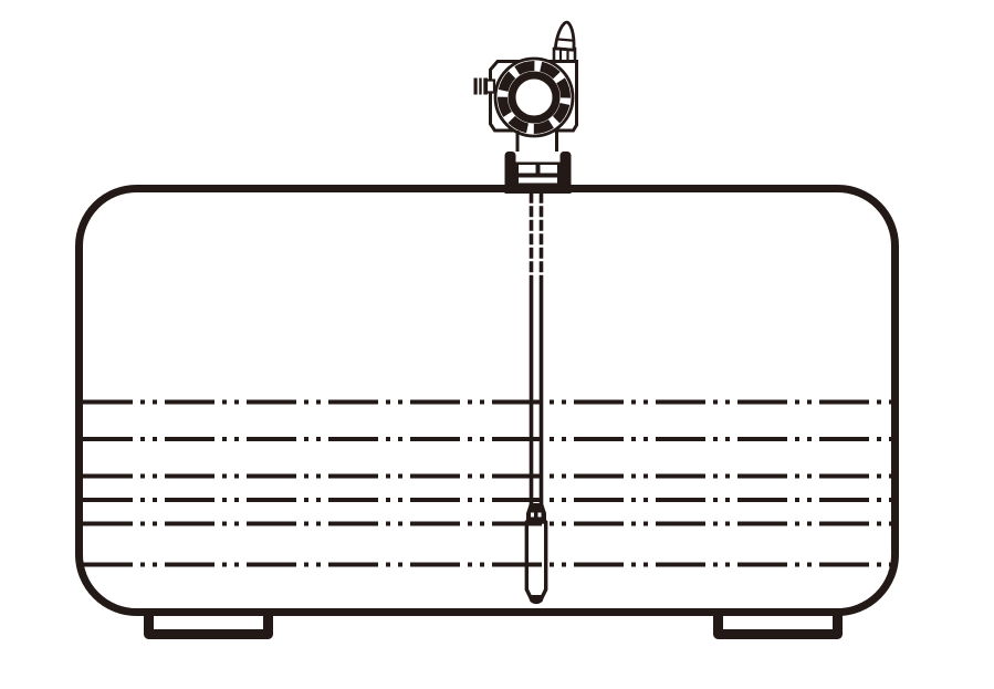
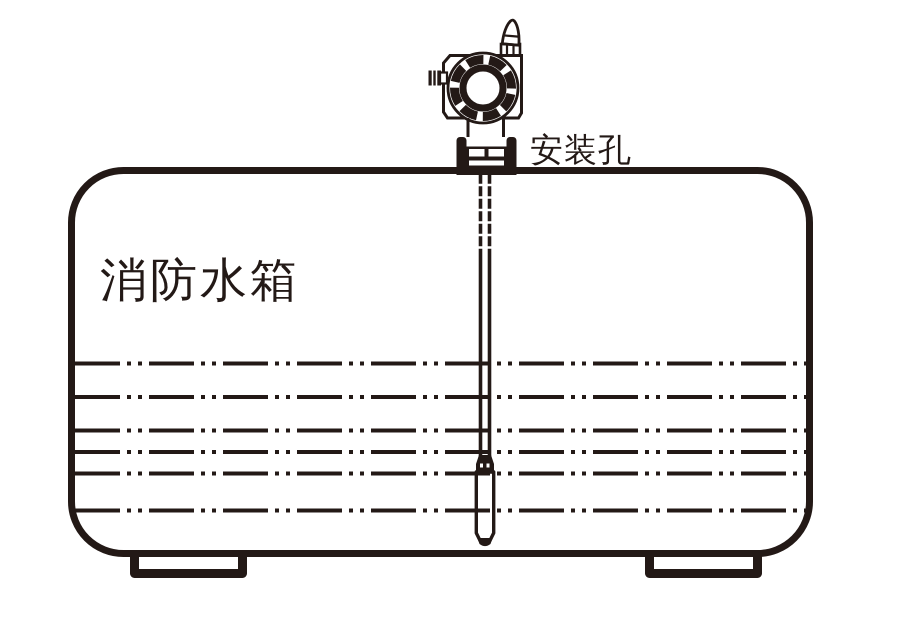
+ 消防水箱
+ 安装孔
